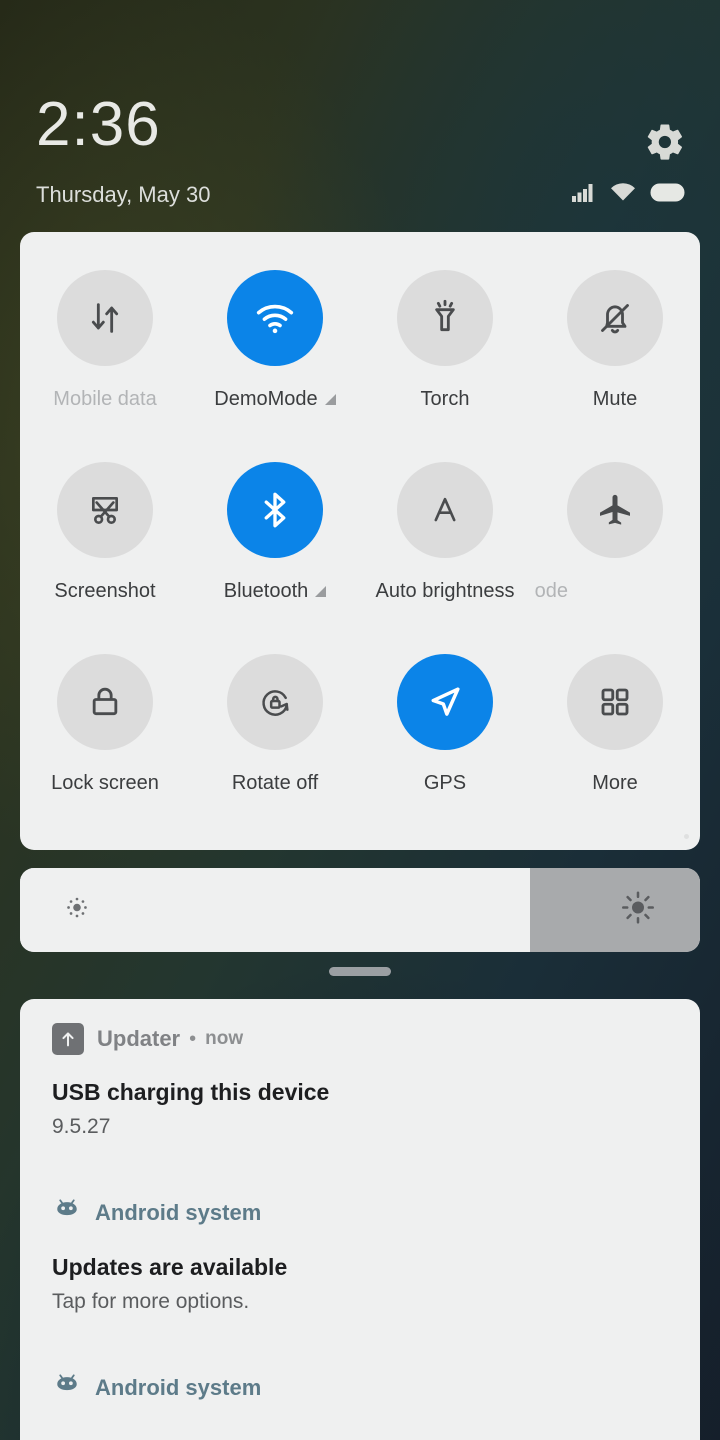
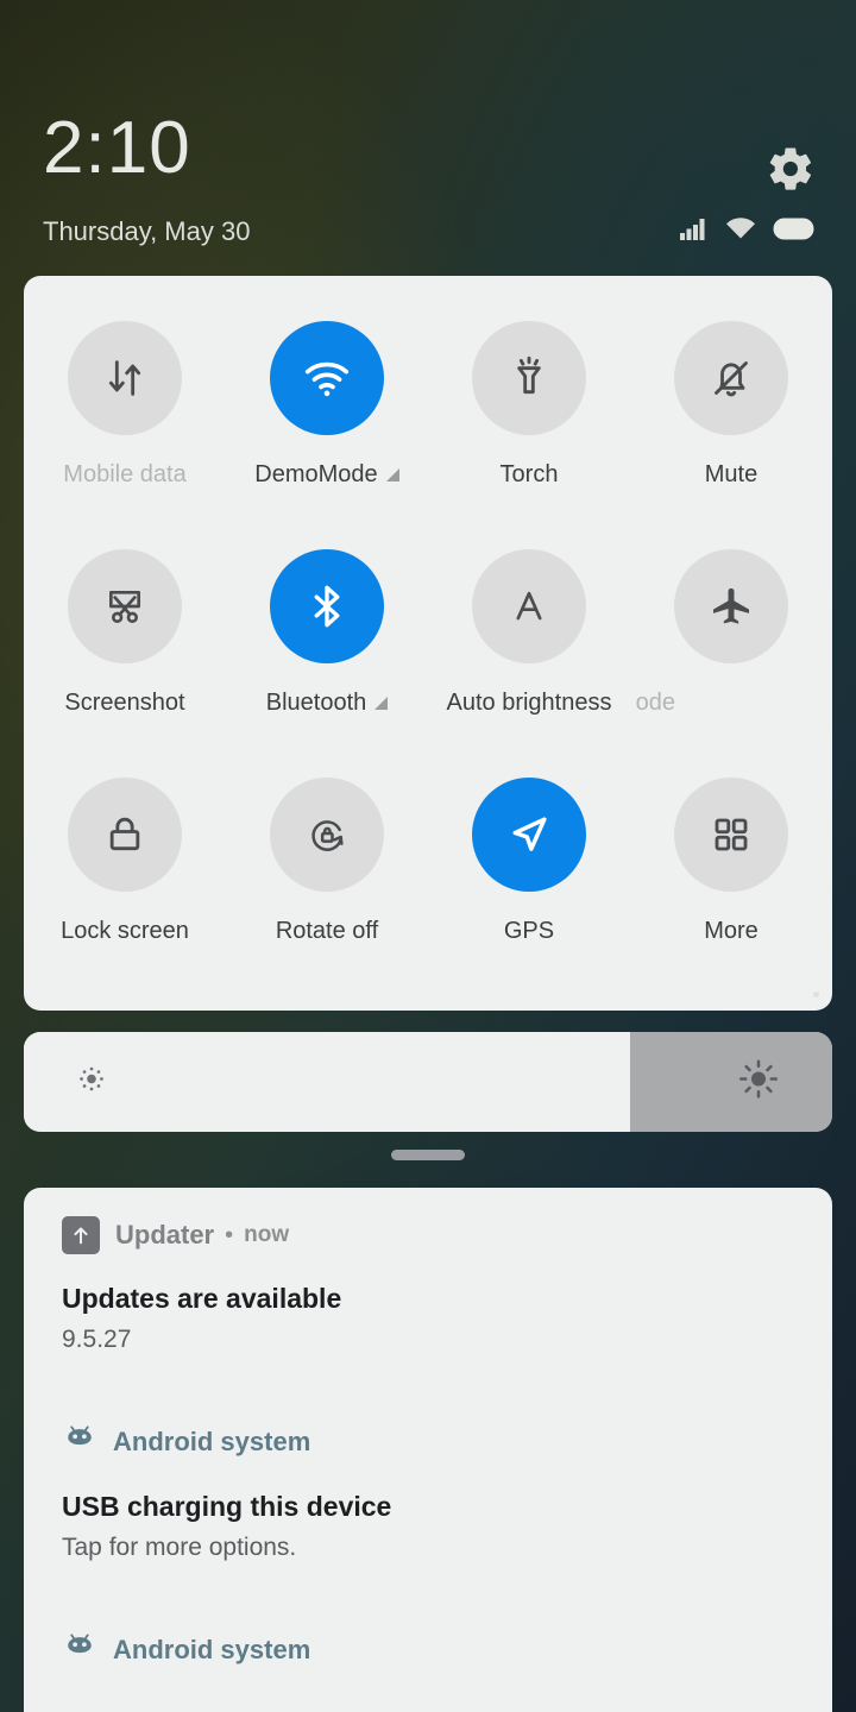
- 2:36
+ 2:10
  Thursday, May 30
  Mobile data
  DemoMode
  Torch
  Mute
  Screenshot
  Bluetooth
  Auto brightness
  Lock screen
  Rotate off
  GPS
  More
  Updater
  •
  now
- USB charging this device
+ Updates are available
  9.5.27
  Android system
- Updates are available
+ USB charging this device
  Tap for more options.
  Android system
